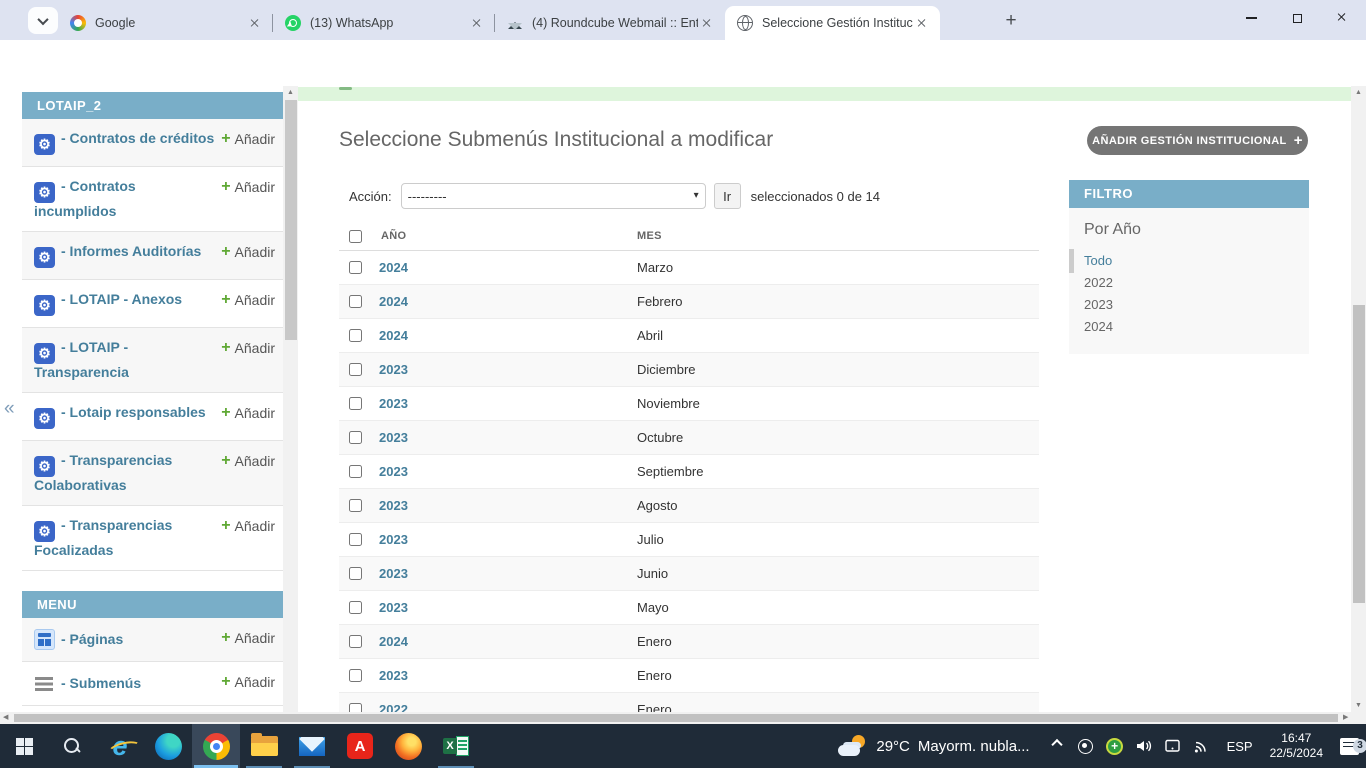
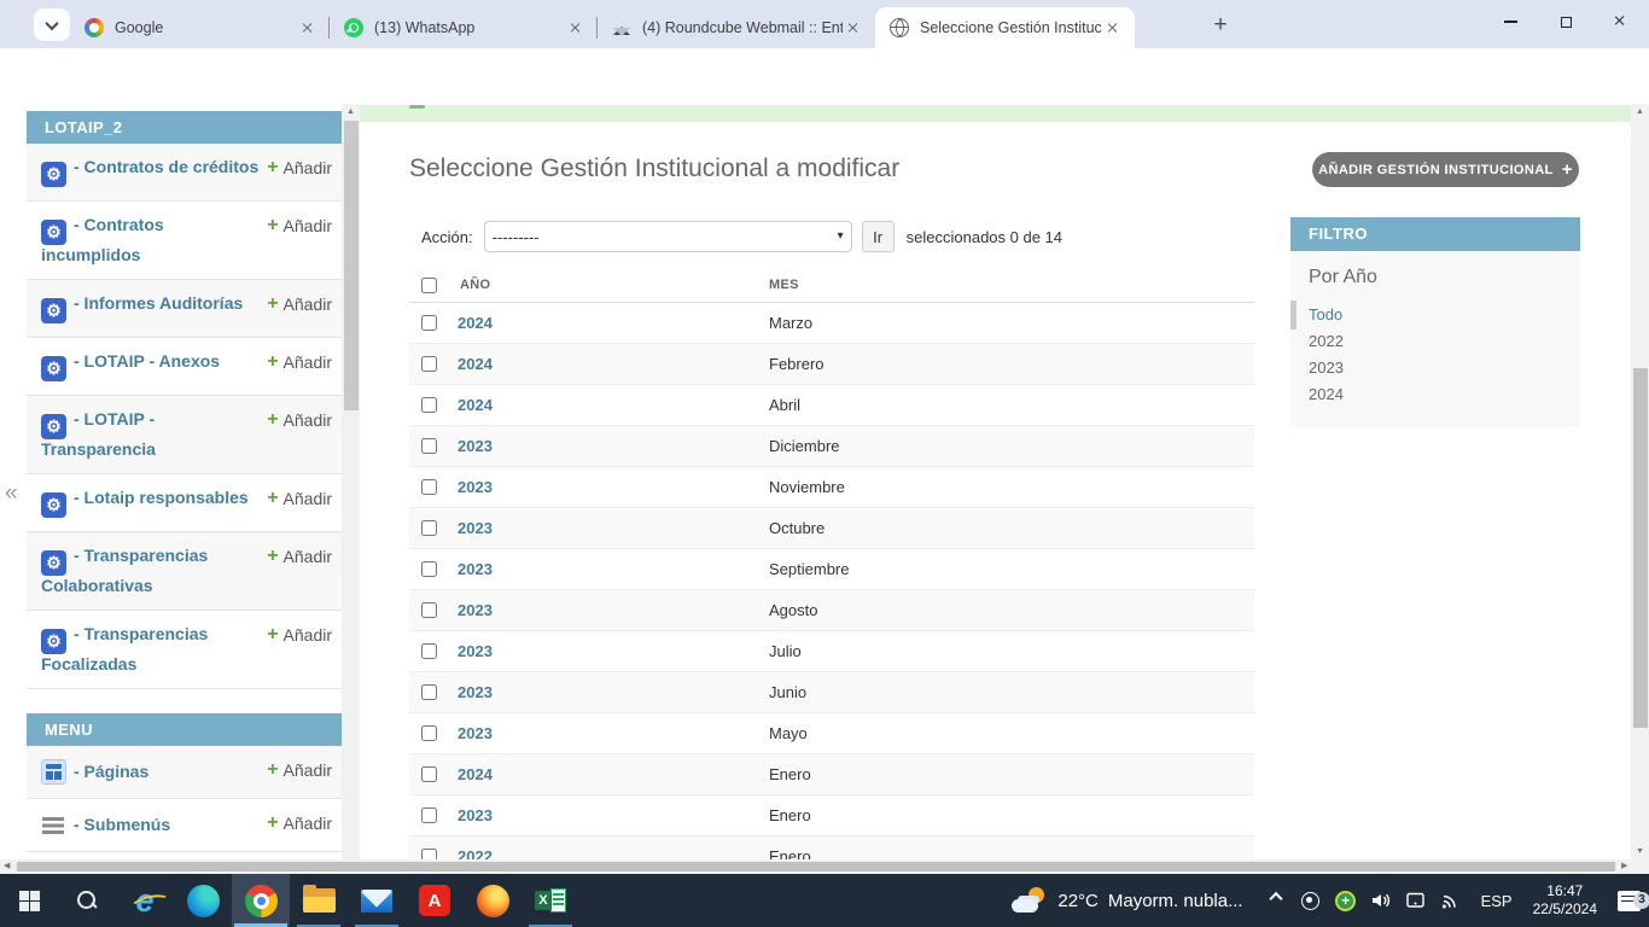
  Google
  (13) WhatsApp
  (4) Roundcube Webmail :: Ent
  Seleccione Gestión Instituc
  +
  «
  LOTAIP_2
  - Contratos de créditos
  +
  Añadir
  - Contratos incumplidos
  +
  Añadir
  - Informes Auditorías
  +
  Añadir
  - LOTAIP - Anexos
  +
  Añadir
  - LOTAIP - Transparencia
  +
  Añadir
  - Lotaip responsables
  +
  Añadir
  - Transparencias Colaborativas
  +
  Añadir
  - Transparencias Focalizadas
  +
  Añadir
  MENU
  - Páginas
  +
  Añadir
  - Submenús
  +
  Añadir
- Seleccione Submenús Institucional a modificar
+ Seleccione Gestión Institucional a modificar
  AÑADIR GESTIÓN INSTITUCIONAL
  +
  Acción:
  ---------
  ▾
  Ir
  seleccionados 0 de 14
  AÑO
  MES
  2024
  Marzo
  2024
  Febrero
  2024
  Abril
  2023
  Diciembre
  2023
  Noviembre
  2023
  Octubre
  2023
  Septiembre
  2023
  Agosto
  2023
  Julio
  2023
  Junio
  2023
  Mayo
  2024
  Enero
  2023
  Enero
  2022
  Enero
  FILTRO
  Por Año
  Todo
  2022
  2023
  2024
  e
  A
  X
- 29°C
+ 22°C
  Mayorm. nubla...
  +
  ESP
  16:47
  22/5/2024
  3
